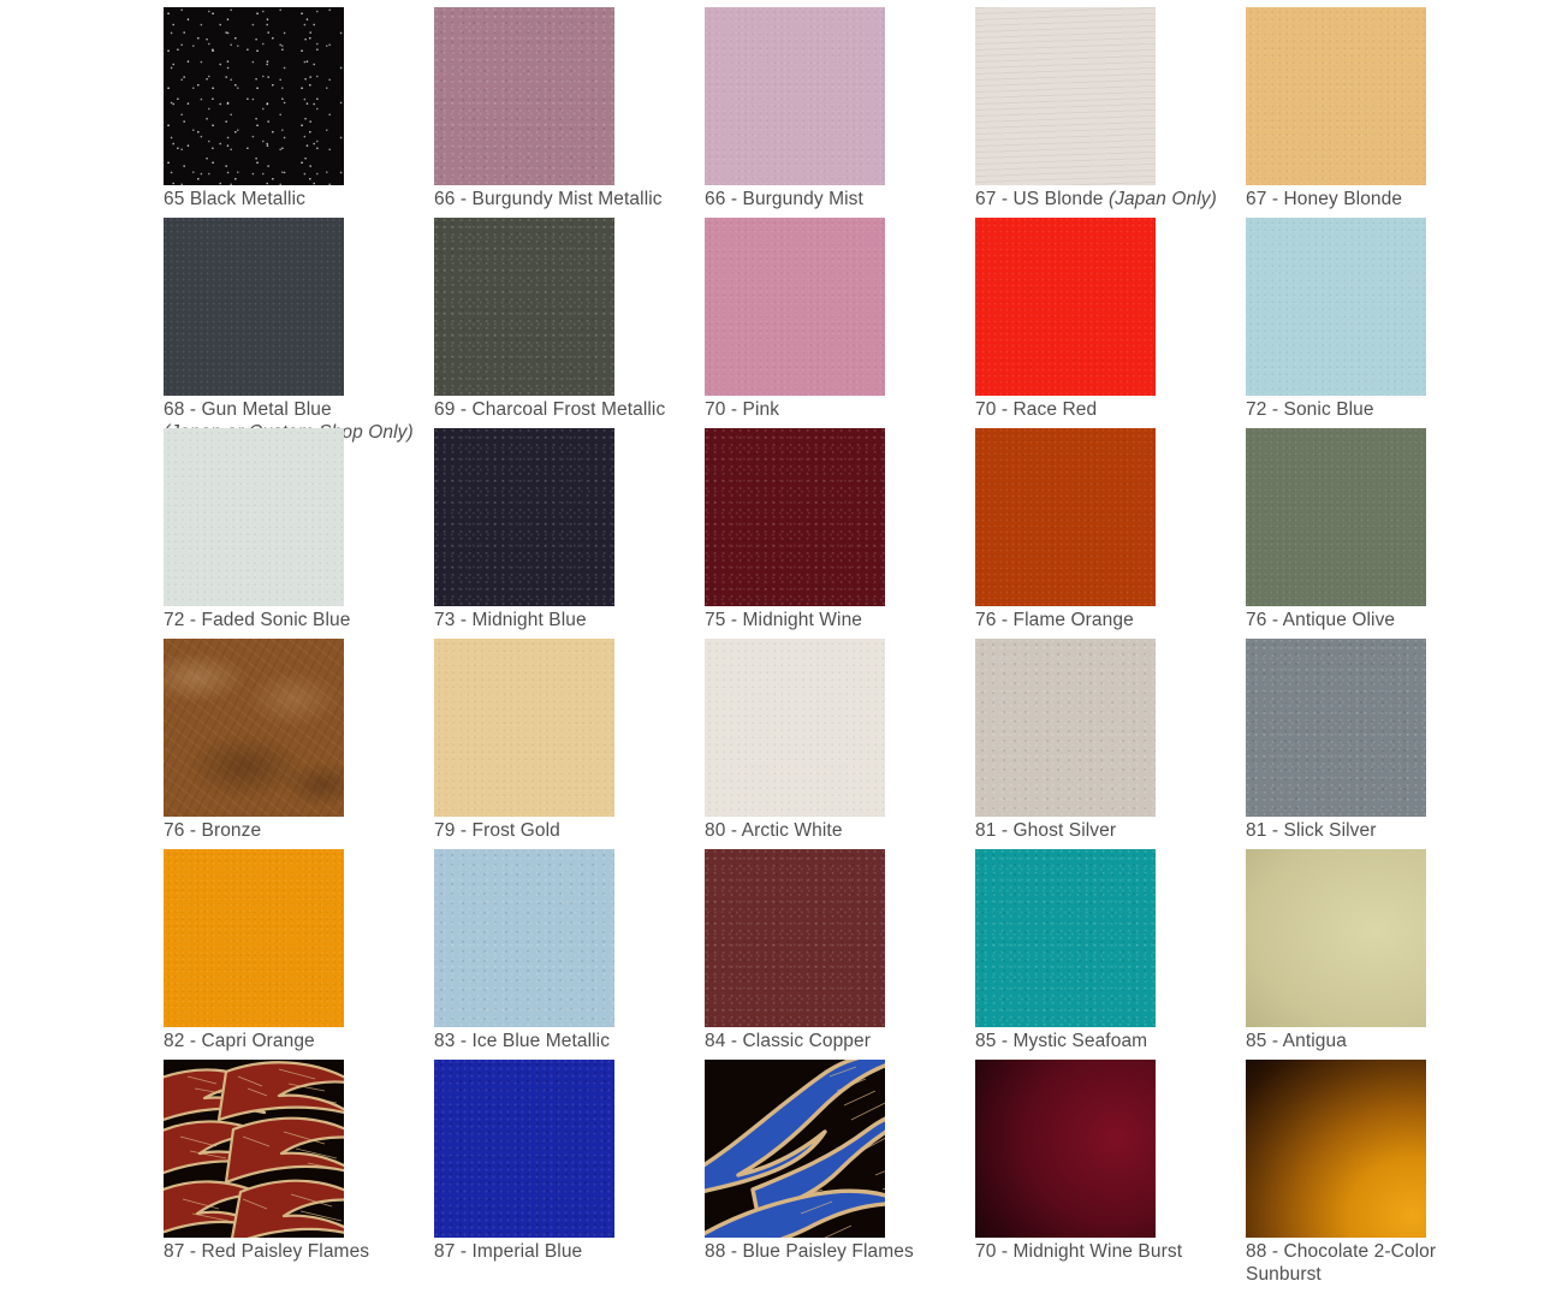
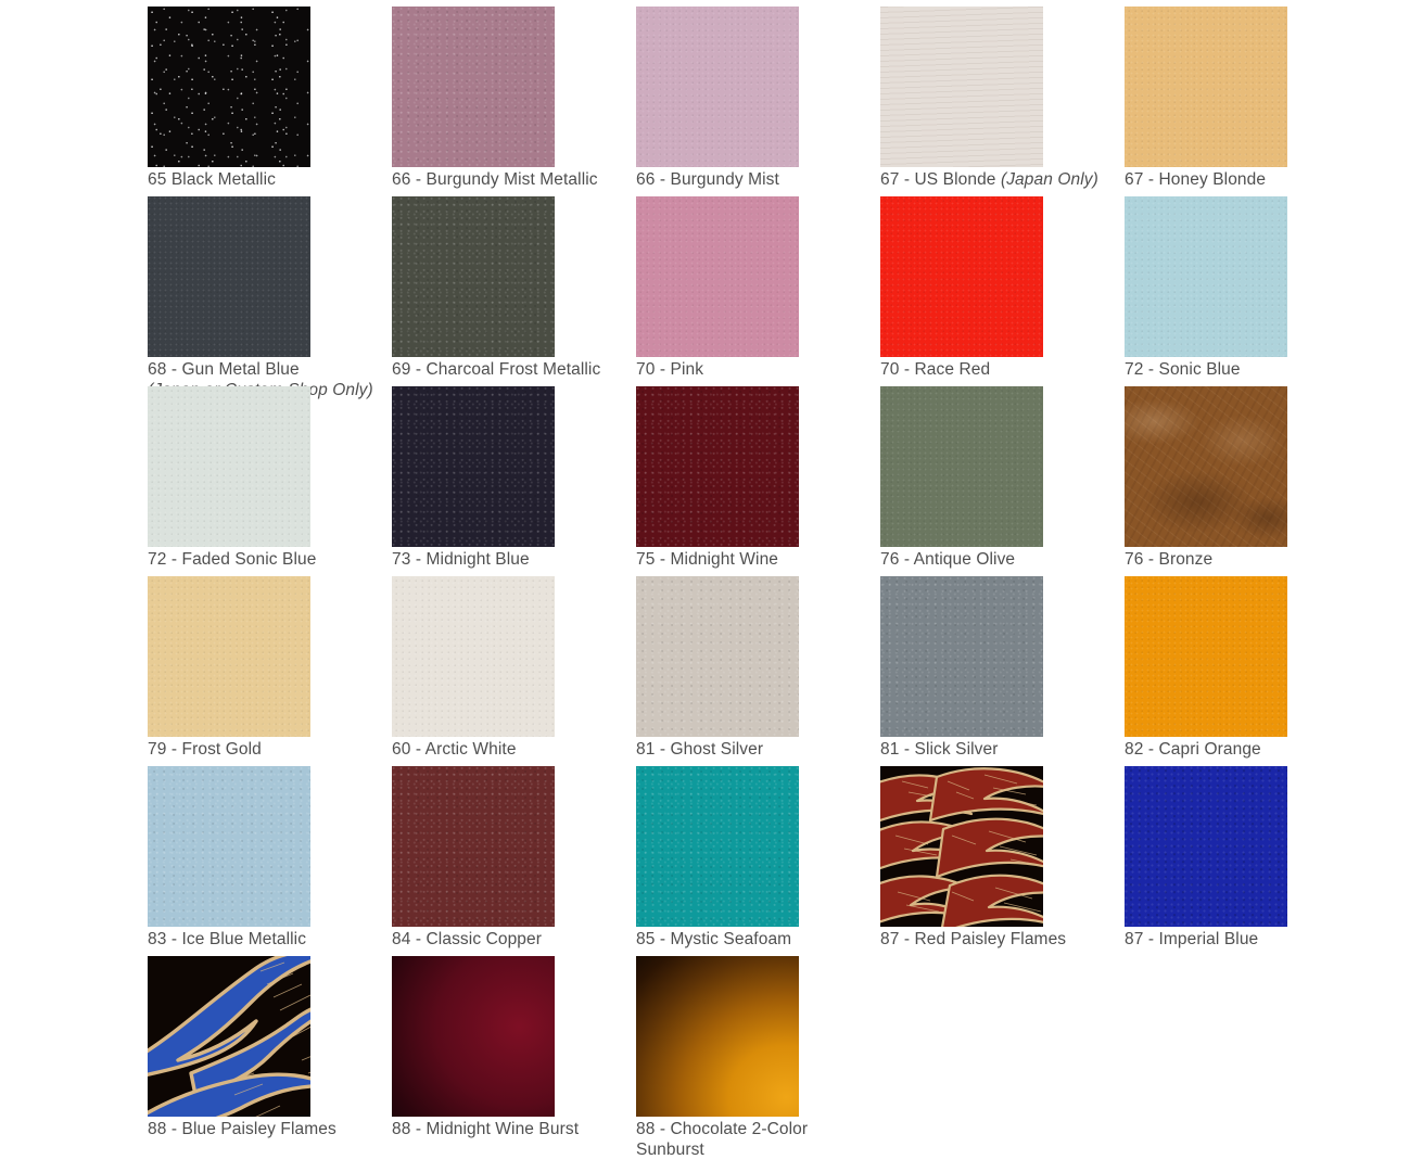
  65 Black Metallic
  66 - Burgundy Mist Metallic
  66 - Burgundy Mist
  67 - US Blonde (Japan Only)
  67 - Honey Blonde
  68 - Gun Metal Blue
  69 - Charcoal Frost Metallic
  70 - Pink
  70 - Race Red
  72 - Sonic Blue
  72 - Faded Sonic Blue
  73 - Midnight Blue
  75 - Midnight Wine
- 76 - Flame Orange
  76 - Antique Olive
  76 - Bronze
  79 - Frost Gold
- 80 - Arctic White
+ 60 - Arctic White
  81 - Ghost Silver
  81 - Slick Silver
  82 - Capri Orange
  83 - Ice Blue Metallic
  84 - Classic Copper
  85 - Mystic Seafoam
- 85 - Antigua
  87 - Red Paisley Flames
  87 - Imperial Blue
  88 - Blue Paisley Flames
- 70 - Midnight Wine Burst
+ 88 - Midnight Wine Burst
  88 - Chocolate 2-Color
  Sunburst
